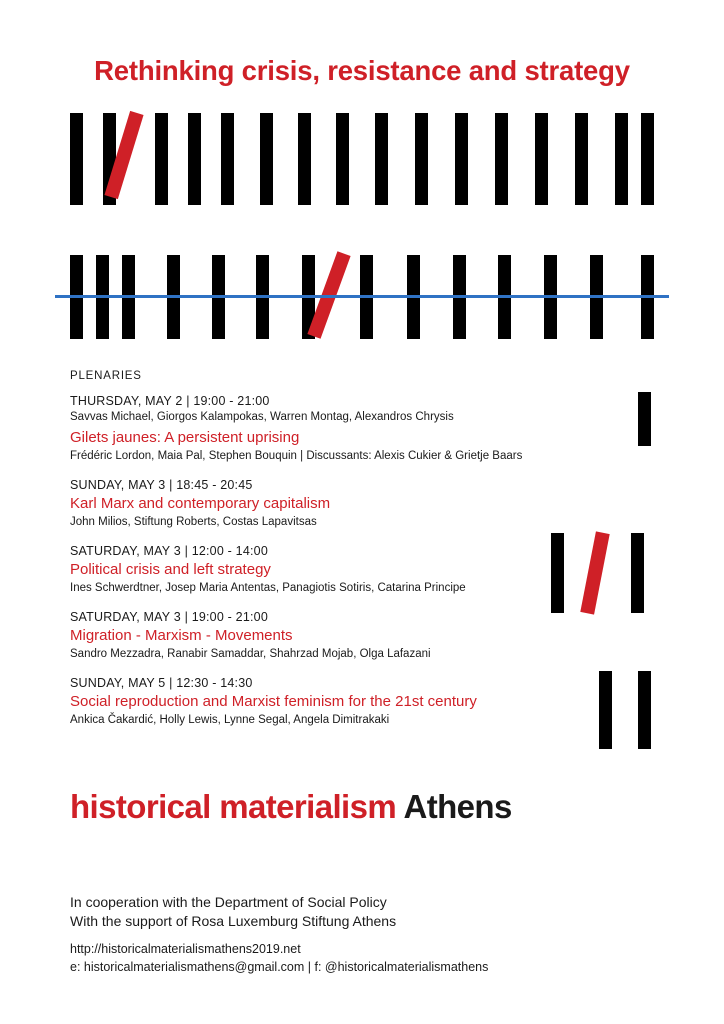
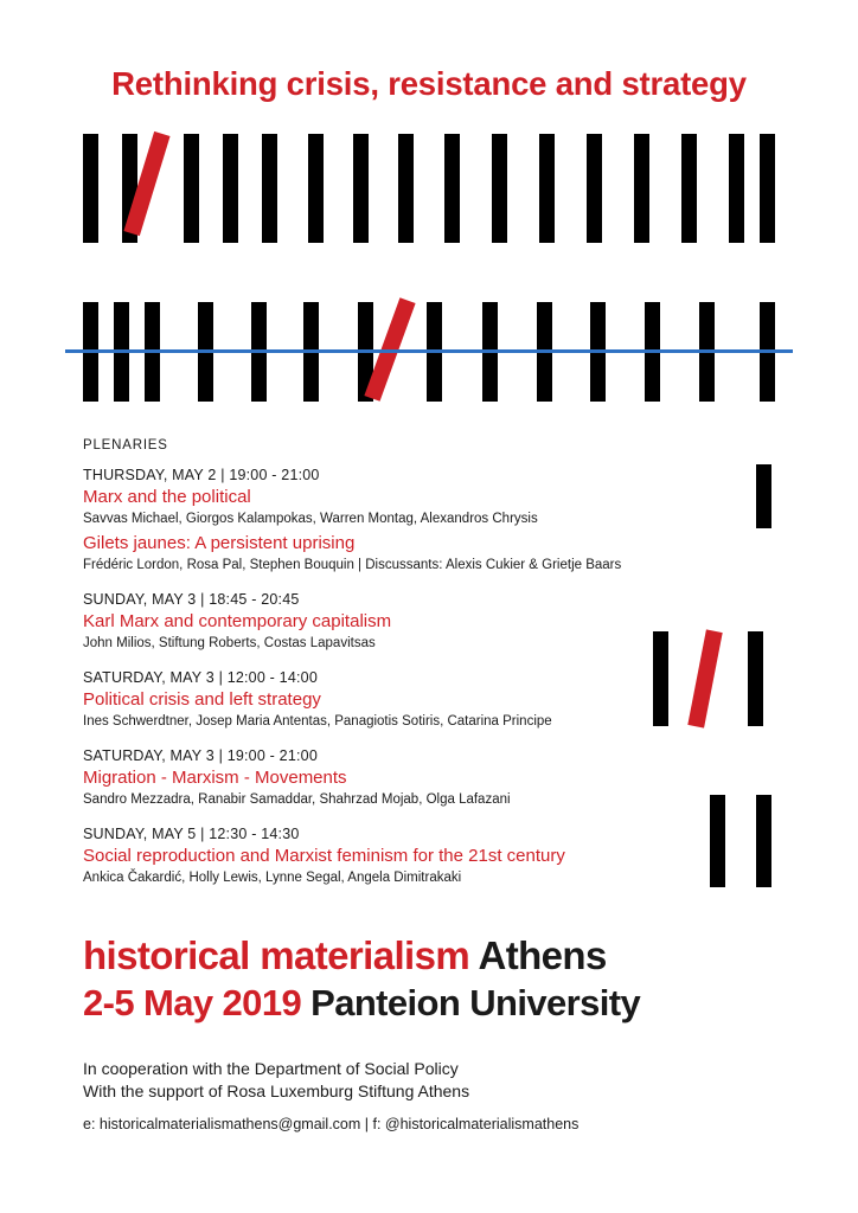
  Rethinking crisis, resistance and strategy
  PLENARIES
  THURSDAY, MAY 2 | 19:00 - 21:00
+ Marx and the political
  Savvas Michael, Giorgos Kalampokas, Warren Montag, Alexandros Chrysis
  Gilets jaunes: A persistent uprising
- Frédéric Lordon, Maia Pal, Stephen Bouquin | Discussants: Alexis Cukier & Grietje Baars
+ Frédéric Lordon, Rosa Pal, Stephen Bouquin | Discussants: Alexis Cukier & Grietje Baars
  SUNDAY, MAY 3 | 18:45 - 20:45
  Karl Marx and contemporary capitalism
  John Milios, Stiftung Roberts, Costas Lapavitsas
  SATURDAY, MAY 3 | 12:00 - 14:00
  Political crisis and left strategy
  Ines Schwerdtner, Josep Maria Antentas, Panagiotis Sotiris, Catarina Principe
  SATURDAY, MAY 3 | 19:00 - 21:00
  Migration - Marxism - Movements
  Sandro Mezzadra, Ranabir Samaddar, Shahrzad Mojab, Olga Lafazani
  SUNDAY, MAY 5 | 12:30 - 14:30
  Social reproduction and Marxist feminism for the 21st century
  Ankica Čakardić, Holly Lewis, Lynne Segal, Angela Dimitrakaki
  historical materialism Athens
+ 2-5 May 2019 Panteion University
  In cooperation with the Department of Social Policy
  With the support of Rosa Luxemburg Stiftung Athens
- http://historicalmaterialismathens2019.net
  e: historicalmaterialismathens@gmail.com | f: @historicalmaterialismathens
